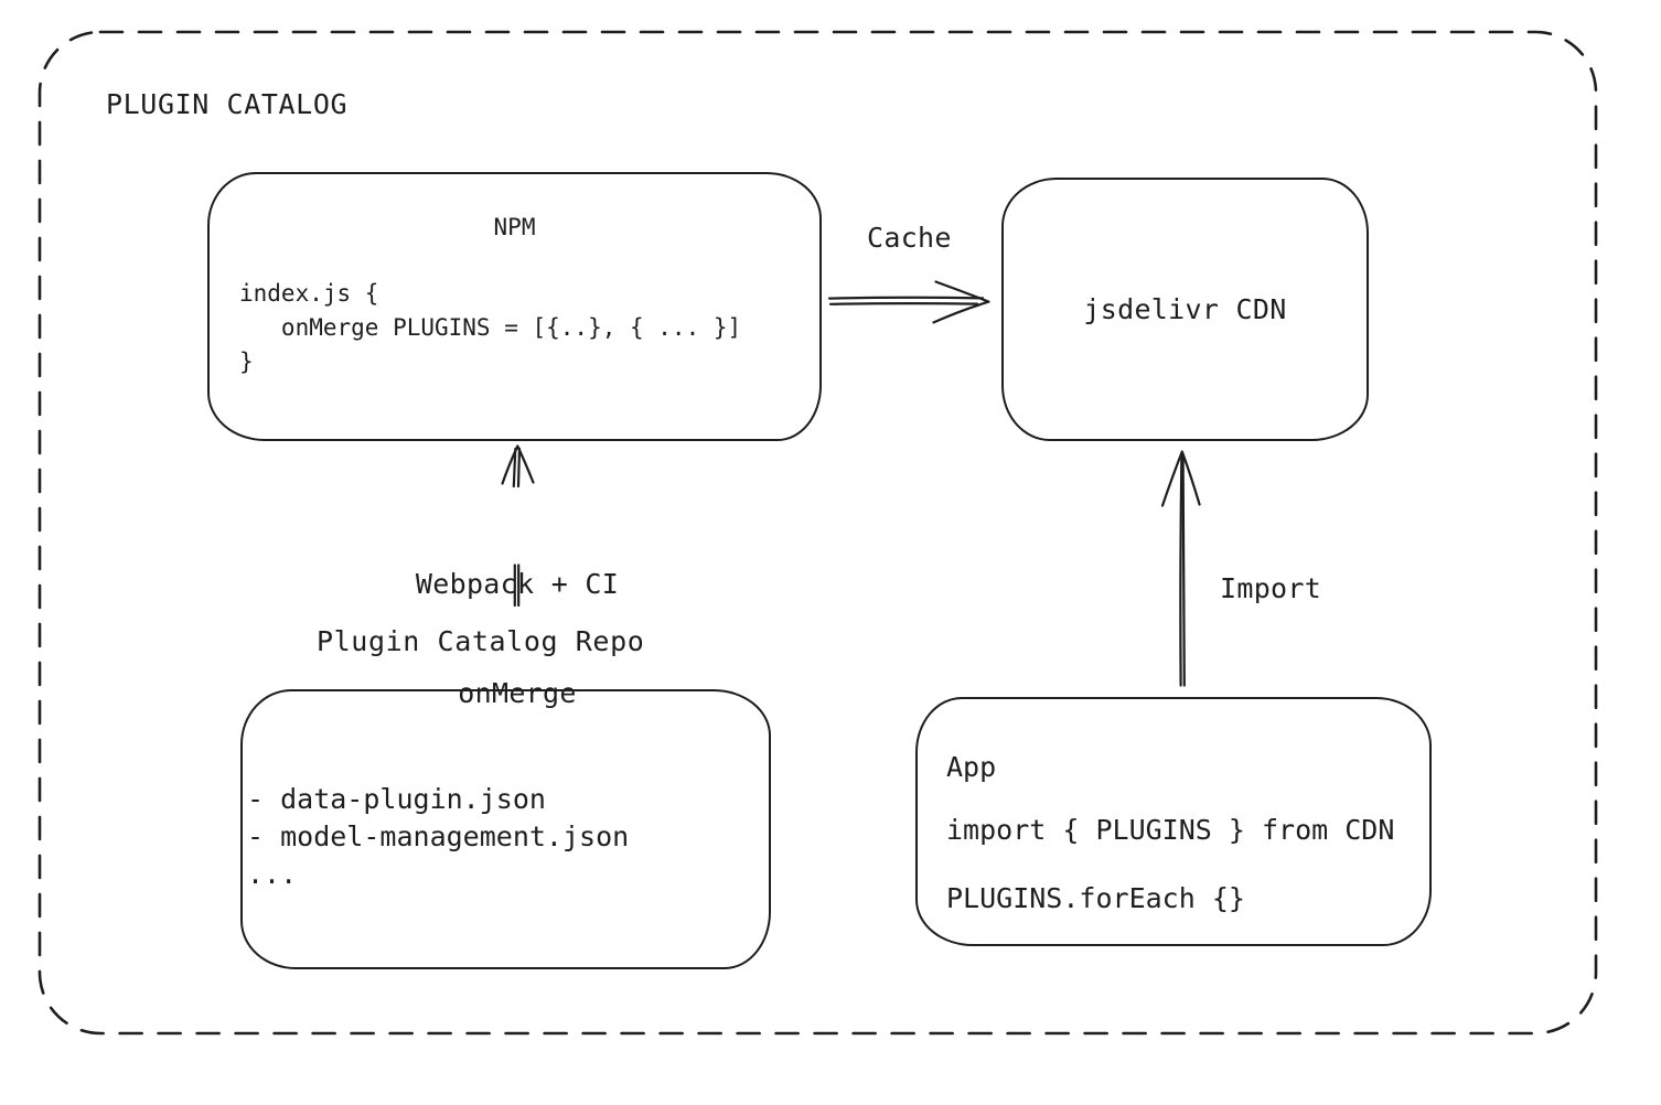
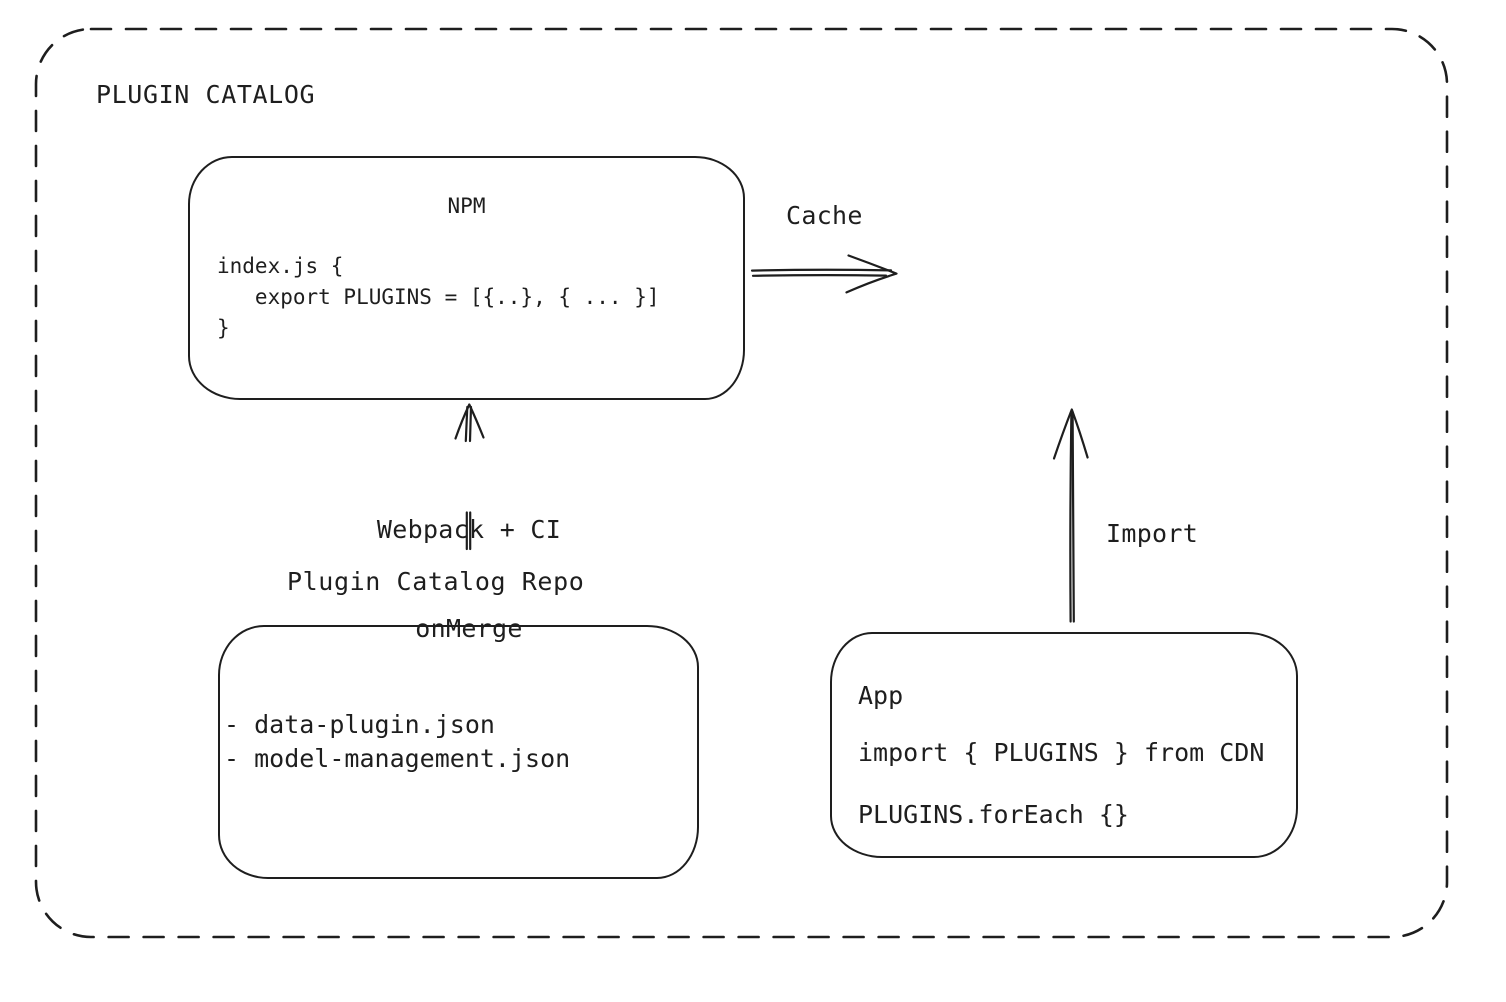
  PLUGIN CATALOG
  NPM
  index.js {
- onMerge PLUGINS = [{..}, { ... }]
+ export PLUGINS = [{..}, { ... }]
  }
- jsdelivr CDN
  Cache
  Webpack + CI
  onMerge
  Plugin Catalog Repo
  - data-plugin.json
  - model-management.json
- ...
  Import
  App
  import { PLUGINS } from CDN
  PLUGINS.forEach {}
